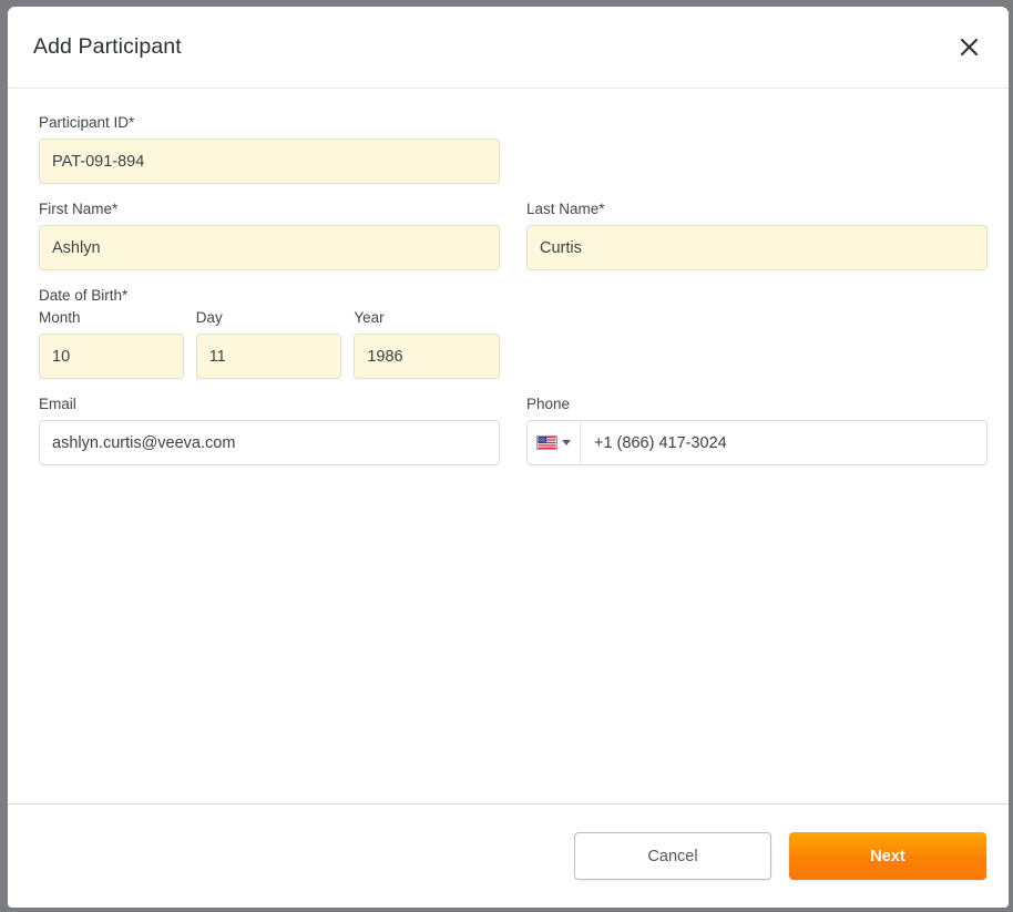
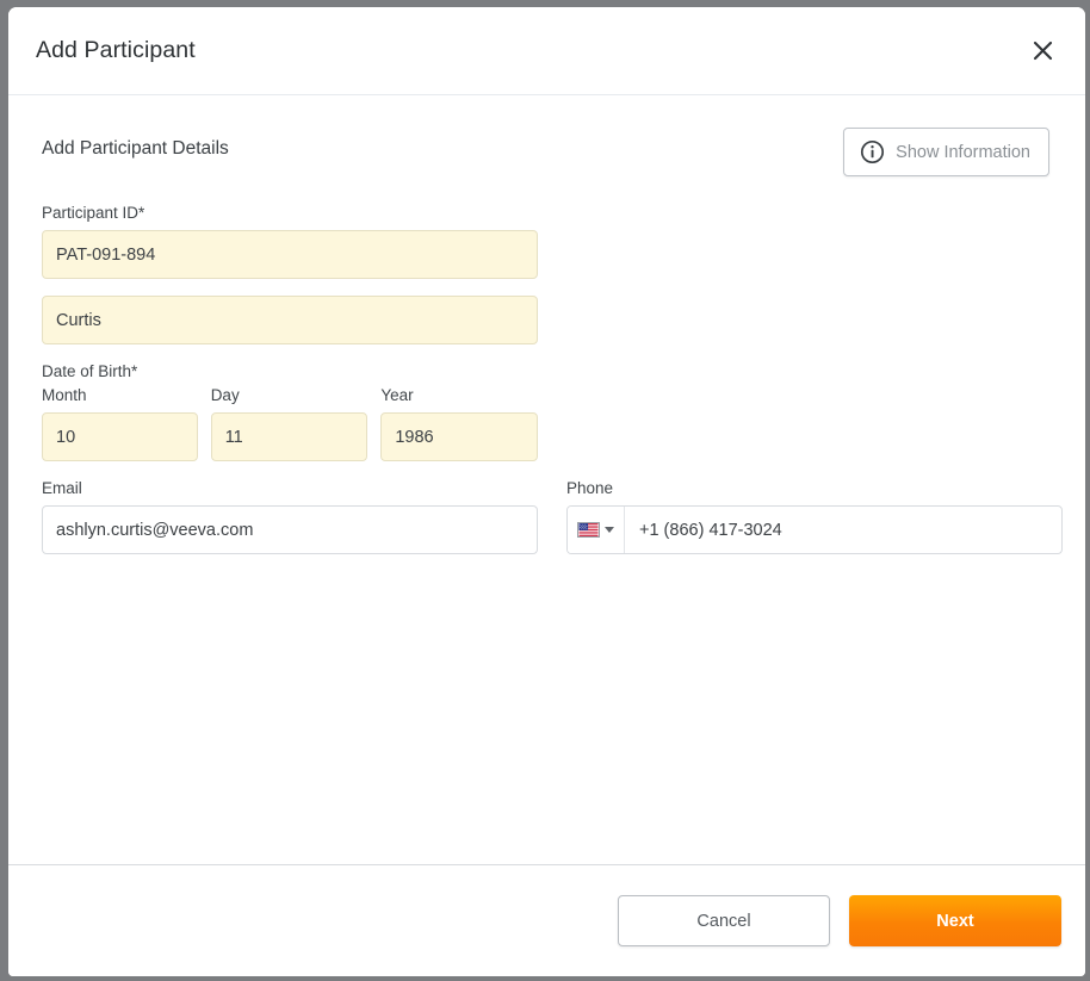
  Add Participant
+ Add Participant Details
+ Show Information
  Participant ID*
  PAT-091-894
- First Name*
- Ashlyn
- Last Name*
  Curtis
  Date of Birth*
  Month
  10
  Day
  11
  Year
  1986
  Email
  ashlyn.curtis@veeva.com
  Phone
  +1 (866) 417-3024
  Cancel
  Next
